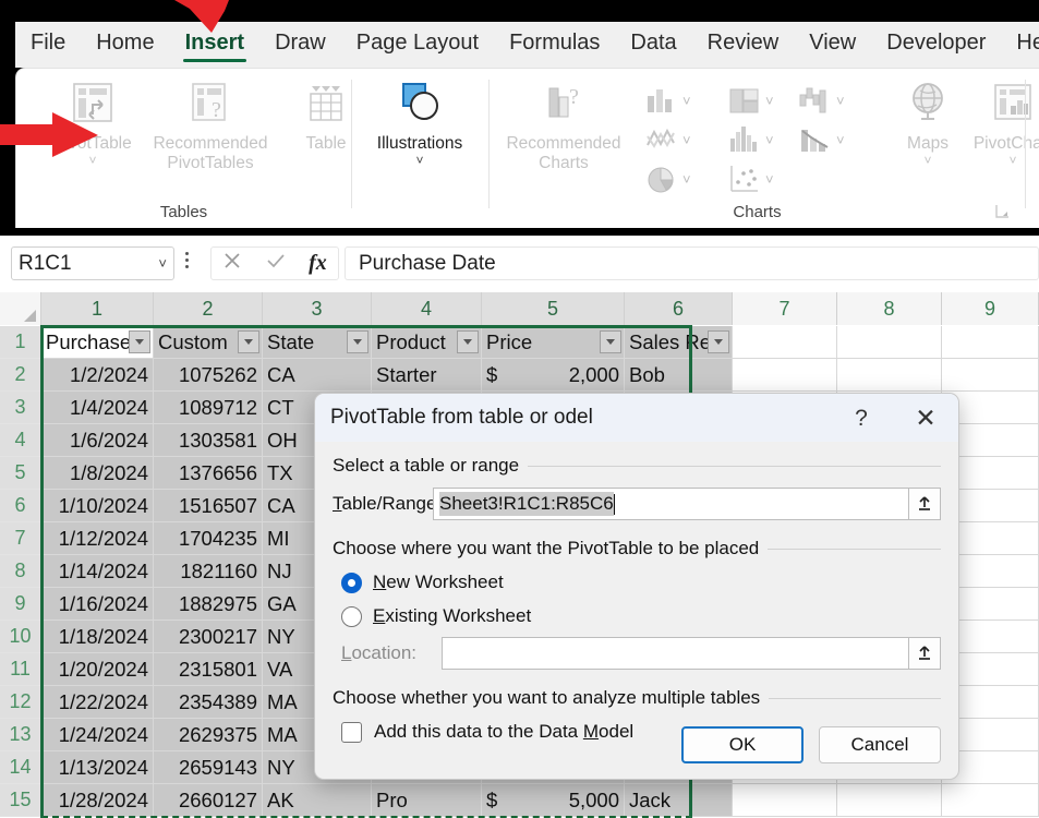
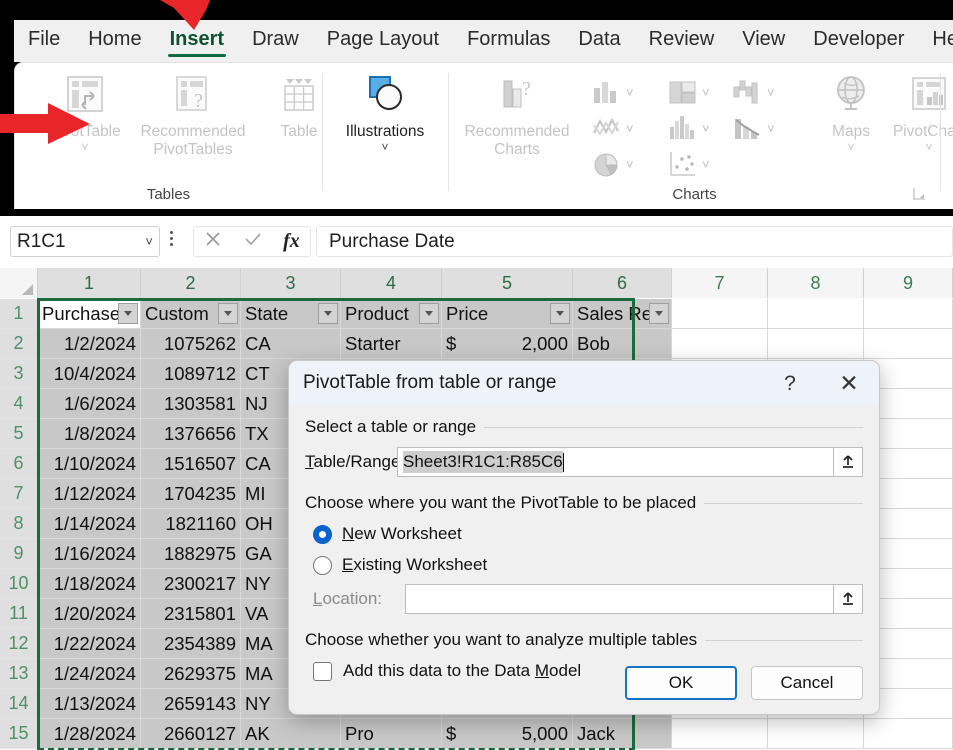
  File
  Home
  Insert
  Draw
  Page Layout
  Formulas
  Data
  Review
  View
  Developer
  He
  otTable
  ˅
  ?
  Recommended
  PivotTables
  Table
  Tables
  Illustrations
  ˅
  ?
  Recommended
  Charts
  ˅
  ˅
  ˅
  ˅
  ˅
  ˅
  ˅
  ˅
  Maps
  ˅
  PivotCha
  ˅
  Charts
  R1C1
  ˅
  fx
  Purchase Date
  1
  2
  3
  4
  5
  6
  7
  8
  9
  1
  2
  3
  4
  5
  6
  7
  8
  9
  10
  11
  12
  13
  14
  15
  Purchase
  Custom
  State
  Product
  Price
  Sales Re
  1/2/2024
  1075262
  CA
  Starter
  $
  2,000
  Bob
- 1/4/2024
+ 10/4/2024
  1089712
  CT
  1/6/2024
  1303581
- OH
+ NJ
  1/8/2024
  1376656
  TX
  1/10/2024
  1516507
  CA
  1/12/2024
  1704235
  MI
  1/14/2024
  1821160
- NJ
+ OH
  1/16/2024
  1882975
  GA
  1/18/2024
  2300217
  NY
  1/20/2024
  2315801
  VA
  1/22/2024
  2354389
  MA
  1/24/2024
  2629375
  MA
  1/13/2024
  2659143
  NY
  1/28/2024
  2660127
  AK
  Pro
  $
  5,000
  Jack
- PivotTable from table or odel
+ PivotTable from table or range
  ?
  ✕
  Select a table or range
  Table/Range
  Sheet3!R1C1:R85C6
  Choose where you want the PivotTable to be placed
  New Worksheet
  Existing Worksheet
  Location:
  Choose whether you want to analyze multiple tables
  Add this data to the Data Model
  OK
  Cancel
